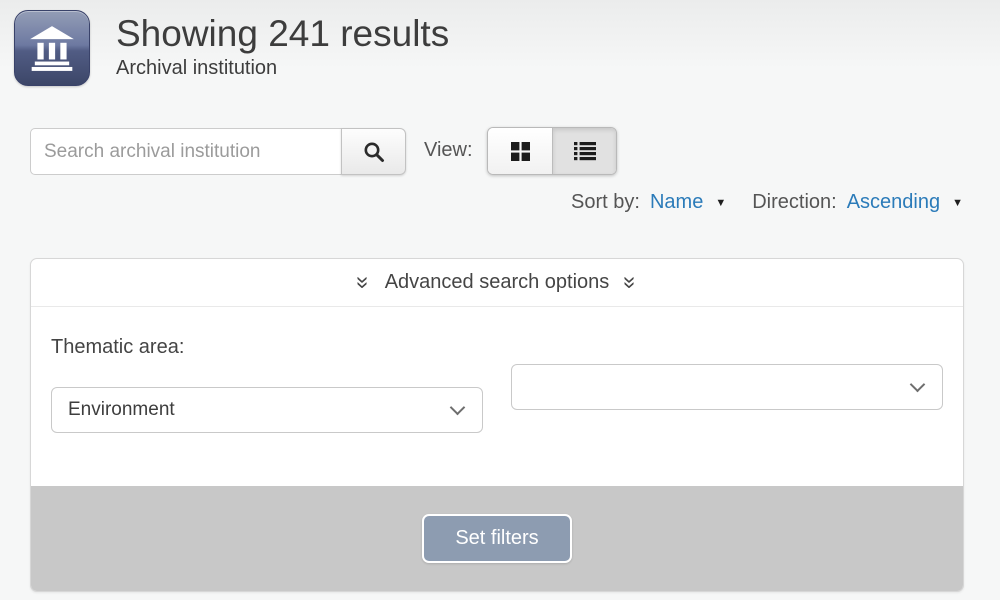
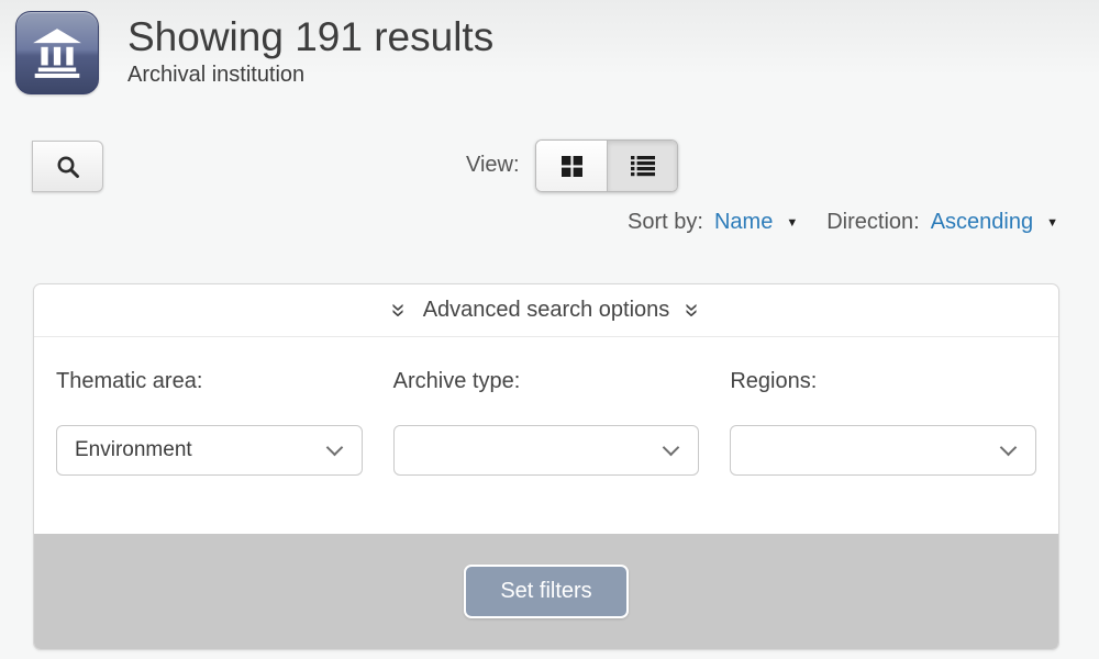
- Showing 241 results
+ Showing 191 results
  Archival institution
- Search archival institution
  View:
  Sort by:
  Name
  ▼
  Direction:
  Ascending
  ▼
  Advanced search options
  Thematic area:
  Environment
+ Archive type:
+ Regions:
  Set filters
